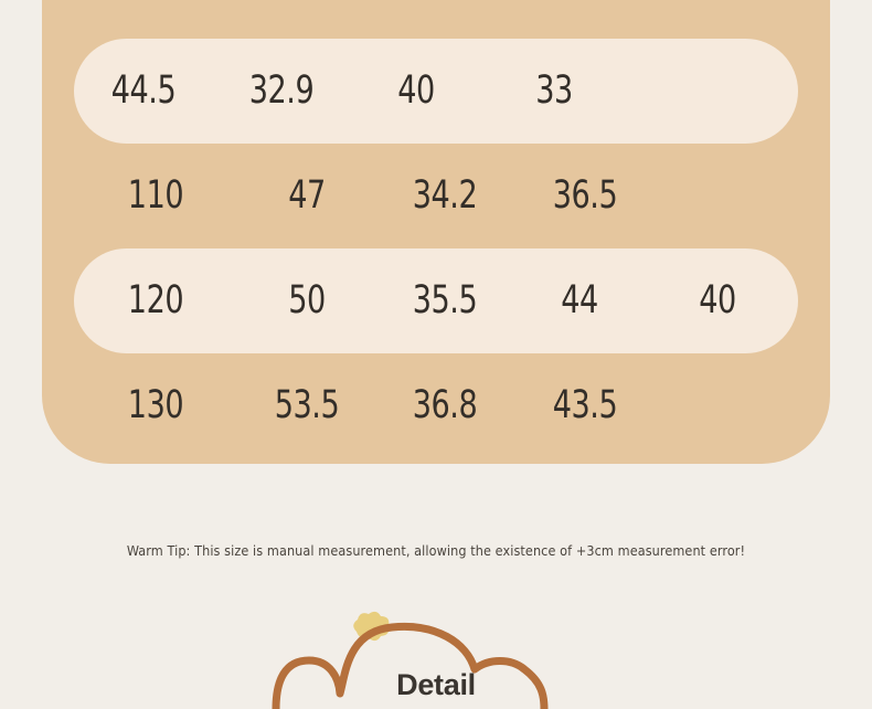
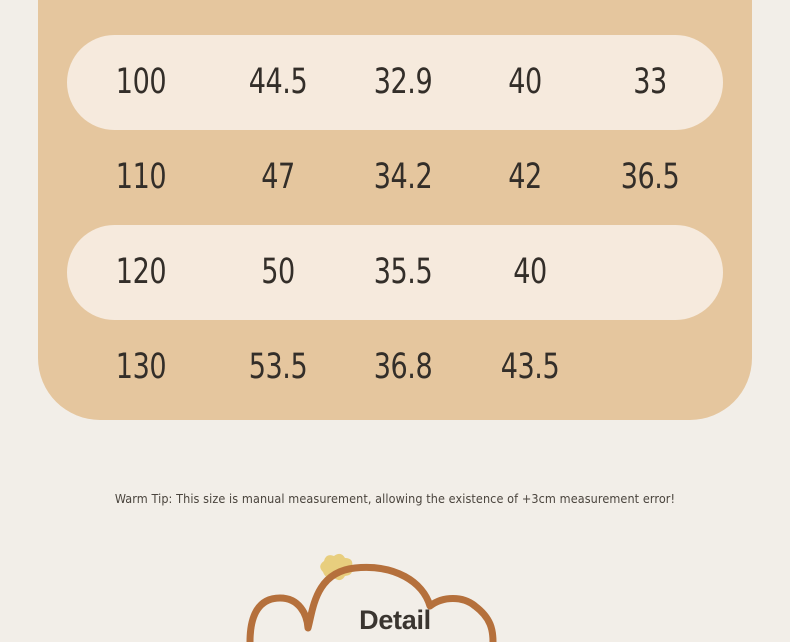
+ 100
  44.5
  32.9
  40
  33
  110
  47
  34.2
+ 42
  36.5
  120
  50
  35.5
- 44
  40
  130
  53.5
  36.8
  43.5
  Warm Tip: This size is manual measurement, allowing the existence of +3cm measurement error!
  Detail
